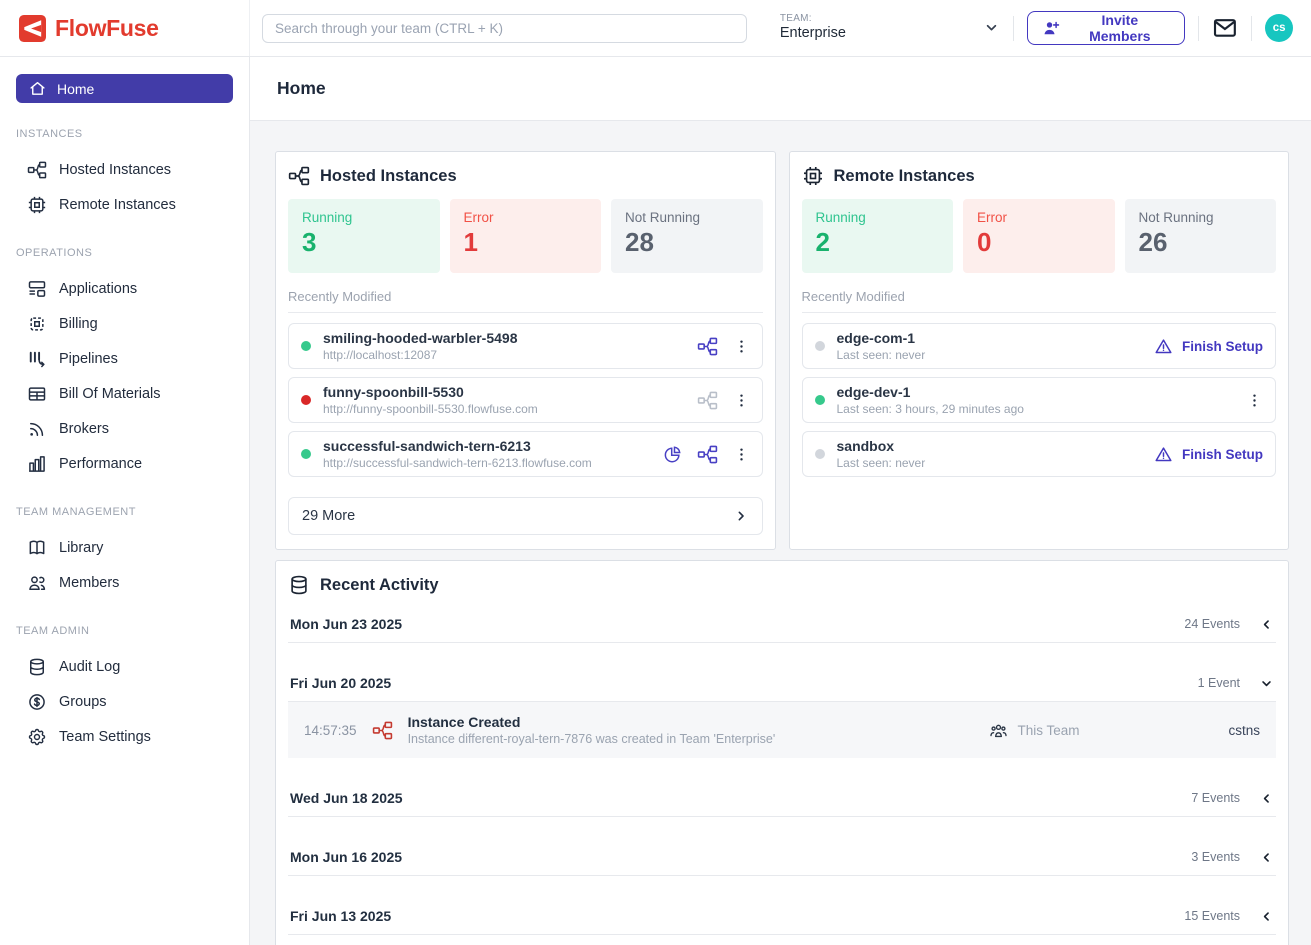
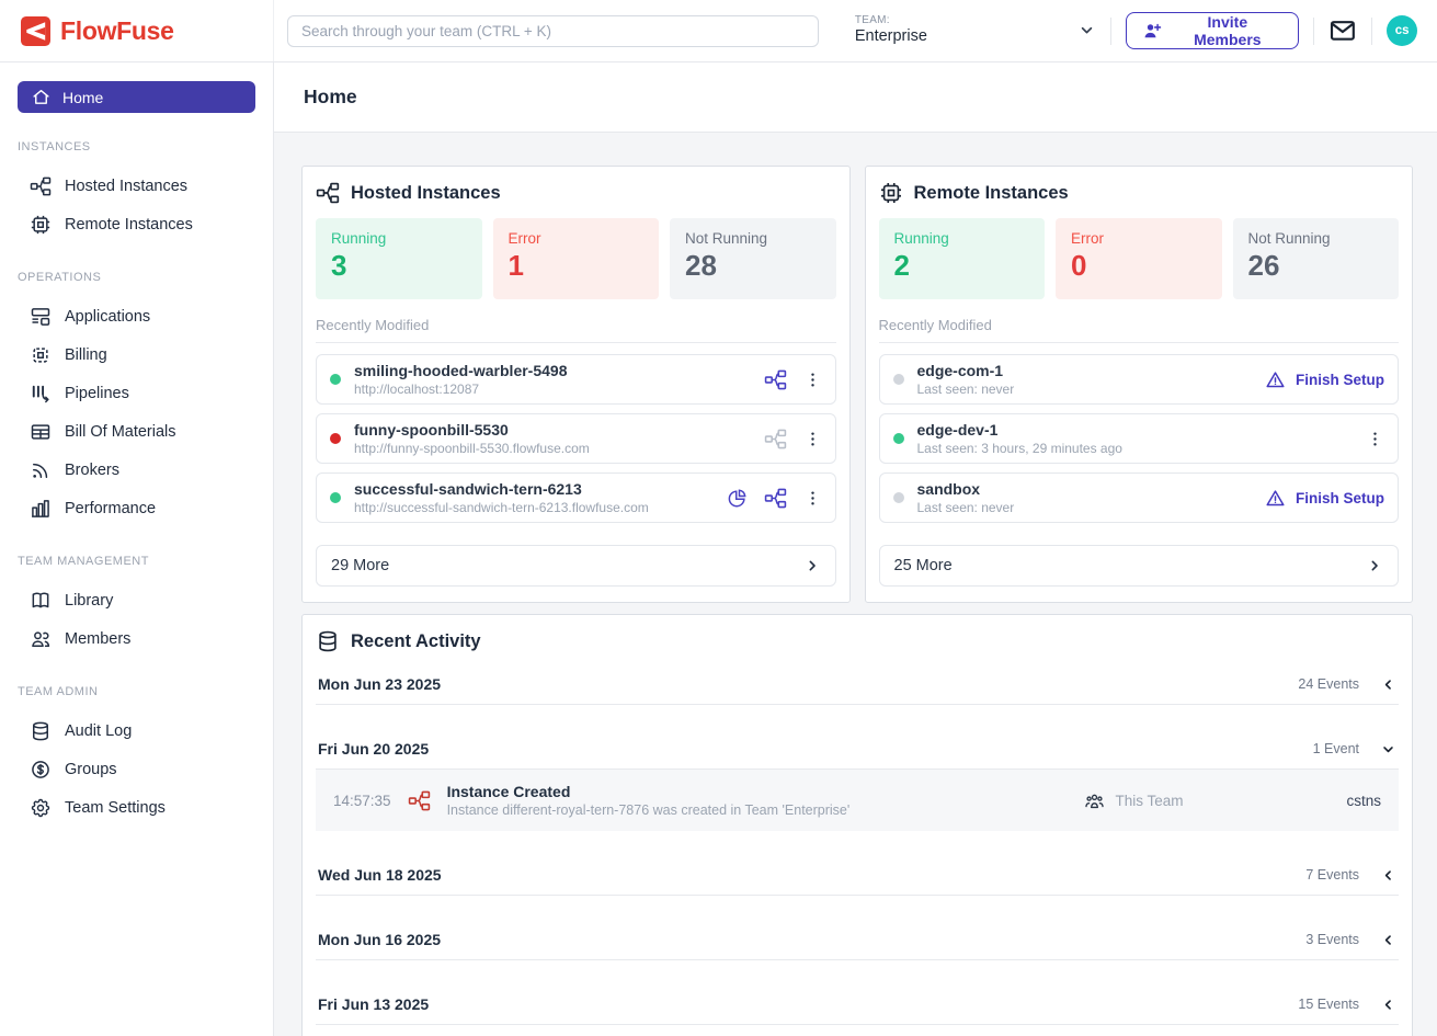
  FlowFuse
  Search through your team (CTRL + K)
  TEAM:
  Enterprise
  Invite Members
  cs
  Home
  INSTANCES
  Hosted Instances
  Remote Instances
  OPERATIONS
  Applications
  Billing
  Pipelines
  Bill Of Materials
  Brokers
  Performance
  TEAM MANAGEMENT
  Library
  Members
  TEAM ADMIN
  Audit Log
  Groups
  Team Settings
  Home
  Hosted Instances
  Running
  3
  Error
  1
  Not Running
  28
  Recently Modified
  smiling-hooded-warbler-5498
  http://localhost:12087
  funny-spoonbill-5530
  http://funny-spoonbill-5530.flowfuse.com
  successful-sandwich-tern-6213
  http://successful-sandwich-tern-6213.flowfuse.com
  29 More
  Remote Instances
  Running
  2
  Error
  0
  Not Running
  26
  Recently Modified
  edge-com-1
  Last seen: never
  Finish Setup
  edge-dev-1
  Last seen: 3 hours, 29 minutes ago
  sandbox
  Last seen: never
  Finish Setup
+ 25 More
  Recent Activity
  Mon Jun 23 2025
  24 Events
  Fri Jun 20 2025
  1 Event
  14:57:35
  Instance Created
  Instance different-royal-tern-7876 was created in Team 'Enterprise'
  This Team
  cstns
  Wed Jun 18 2025
  7 Events
  Mon Jun 16 2025
  3 Events
  Fri Jun 13 2025
  15 Events
